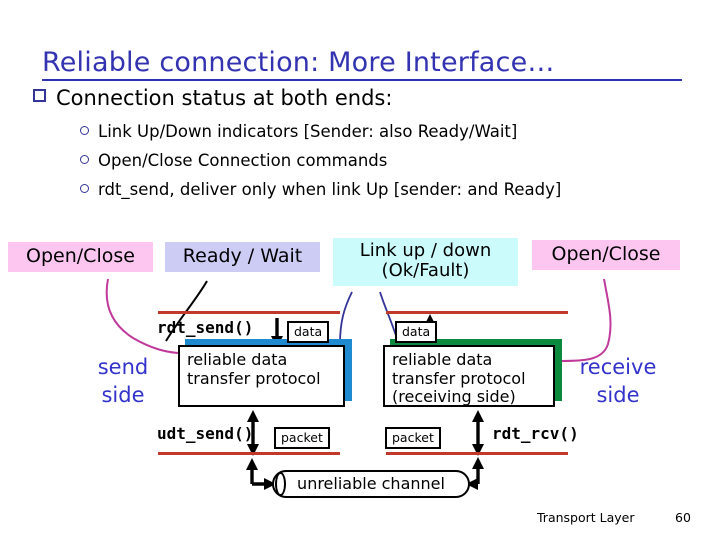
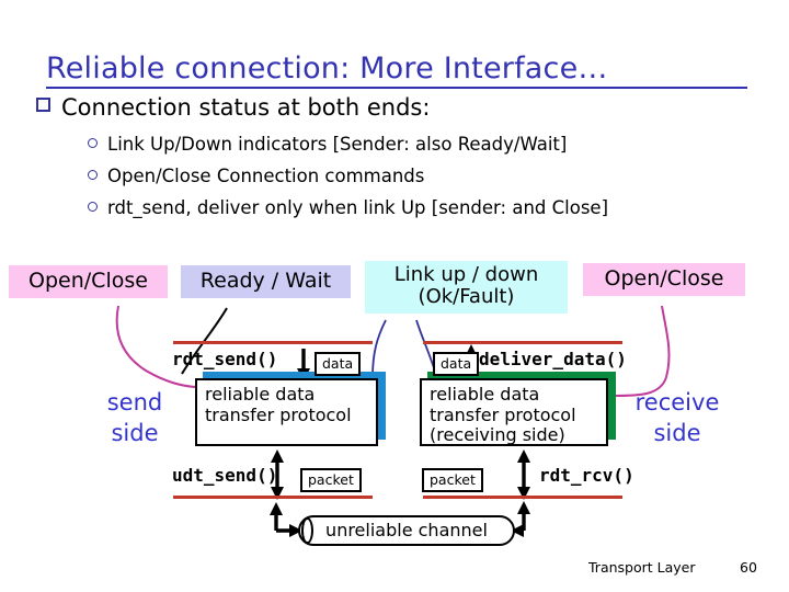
  Reliable connection: More Interface…
  Connection status at both ends:
  Link Up/Down indicators [Sender: also Ready/Wait]
  Open/Close Connection commands
- rdt_send, deliver only when link Up [sender: and Ready]
+ rdt_send, deliver only when link Up [sender: and Close]
  Open/Close
  Ready / Wait
  Link up / down
  (Ok/Fault)
  Open/Close
  send
  side
  receive
  side
  rdt_send()
+ deliver_data()
  udt_send()
  rdt_rcv()
  reliable data
  transfer protocol
  reliable data
  transfer protocol
  (receiving side)
  data
  data
  packet
  packet
  unreliable channel
  Transport Layer
  60
